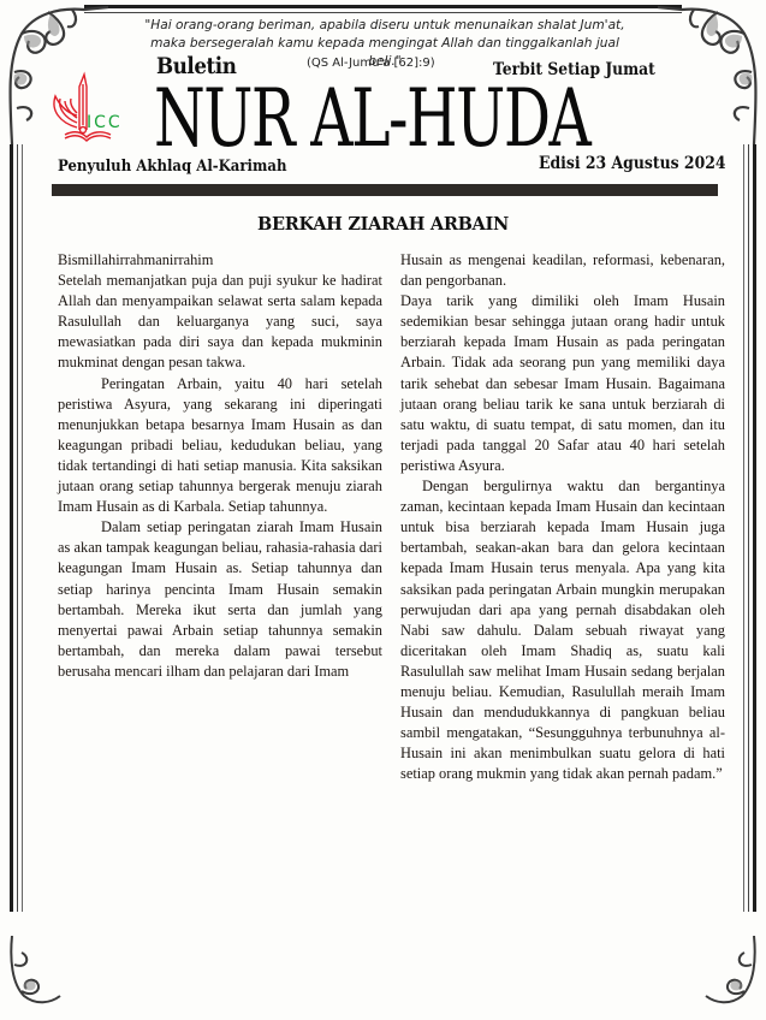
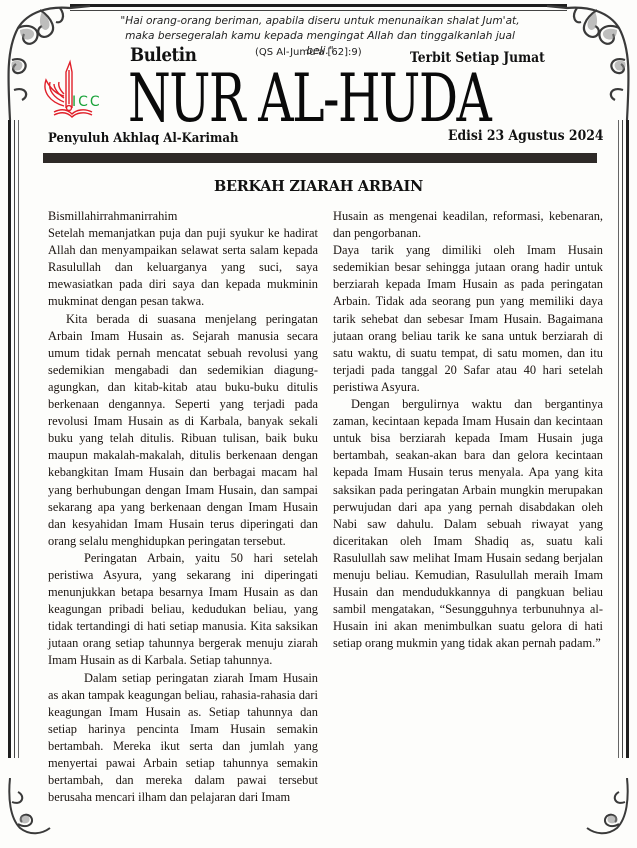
  "Hai orang-orang beriman, apabila diseru untuk menunaikan shalat Jum'at,
  maka bersegeralah kamu kepada mengingat Allah dan tinggalkanlah jual beli."
  (QS Al-Jumu'a [62]:9)
  Buletin
  Terbit Setiap Jumat
  ICC
  NUR AL-HUDA
  Penyuluh Akhlaq Al-Karimah
  Edisi 23 Agustus 2024
  BERKAH ZIARAH ARBAIN
  Bismillahirrahmanirrahim
  Setelah memanjatkan puja dan puji syukur ke hadirat Allah dan menyampaikan selawat serta salam kepada Rasulullah dan keluarganya yang suci, saya mewasiatkan pada diri saya dan kepada mukminin mukminat dengan pesan takwa.
+ Kita berada di suasana menjelang peringatan Arbain Imam Husain as. Sejarah manusia secara umum tidak pernah mencatat sebuah revolusi yang sedemikian mengabadi dan sedemikian diagung-agungkan, dan kitab-kitab atau buku-buku ditulis berkenaan dengannya. Seperti yang terjadi pada revolusi Imam Husain as di Karbala, banyak sekali buku yang telah ditulis. Ribuan tulisan, baik buku maupun makalah-makalah, ditulis berkenaan dengan kebangkitan Imam Husain dan berbagai macam hal yang berhubungan dengan Imam Husain, dan sampai sekarang apa yang berkenaan dengan Imam Husain dan kesyahidan Imam Husain terus diperingati dan orang selalu menghidupkan peringatan tersebut.
- Peringatan Arbain, yaitu 40 hari setelah peristiwa Asyura, yang sekarang ini diperingati menunjukkan betapa besarnya Imam Husain as dan keagungan pribadi beliau, kedudukan beliau, yang tidak tertandingi di hati setiap manusia. Kita saksikan jutaan orang setiap tahunnya bergerak menuju ziarah Imam Husain as di Karbala. Setiap tahunnya.
+ Peringatan Arbain, yaitu 50 hari setelah peristiwa Asyura, yang sekarang ini diperingati menunjukkan betapa besarnya Imam Husain as dan keagungan pribadi beliau, kedudukan beliau, yang tidak tertandingi di hati setiap manusia. Kita saksikan jutaan orang setiap tahunnya bergerak menuju ziarah Imam Husain as di Karbala. Setiap tahunnya.
  Dalam setiap peringatan ziarah Imam Husain as akan tampak keagungan beliau, rahasia-rahasia dari keagungan Imam Husain as. Setiap tahunnya dan setiap harinya pencinta Imam Husain semakin bertambah. Mereka ikut serta dan jumlah yang menyertai pawai Arbain setiap tahunnya semakin bertambah, dan mereka dalam pawai tersebut berusaha mencari ilham dan pelajaran dari Imam
  Husain as mengenai keadilan, reformasi, kebenaran, dan pengorbanan.
  Daya tarik yang dimiliki oleh Imam Husain sedemikian besar sehingga jutaan orang hadir untuk berziarah kepada Imam Husain as pada peringatan Arbain. Tidak ada seorang pun yang memiliki daya tarik sehebat dan sebesar Imam Husain. Bagaimana jutaan orang beliau tarik ke sana untuk berziarah di satu waktu, di suatu tempat, di satu momen, dan itu terjadi pada tanggal 20 Safar atau 40 hari setelah peristiwa Asyura.
  Dengan bergulirnya waktu dan bergantinya zaman, kecintaan kepada Imam Husain dan kecintaan untuk bisa berziarah kepada Imam Husain juga bertambah, seakan-akan bara dan gelora kecintaan kepada Imam Husain terus menyala. Apa yang kita saksikan pada peringatan Arbain mungkin merupakan perwujudan dari apa yang pernah disabdakan oleh Nabi saw dahulu. Dalam sebuah riwayat yang diceritakan oleh Imam Shadiq as, suatu kali Rasulullah saw melihat Imam Husain sedang berjalan menuju beliau. Kemudian, Rasulullah meraih Imam Husain dan mendudukkannya di pangkuan beliau sambil mengatakan, “Sesungguhnya terbunuhnya al-Husain ini akan menimbulkan suatu gelora di hati setiap orang mukmin yang tidak akan pernah padam.”
